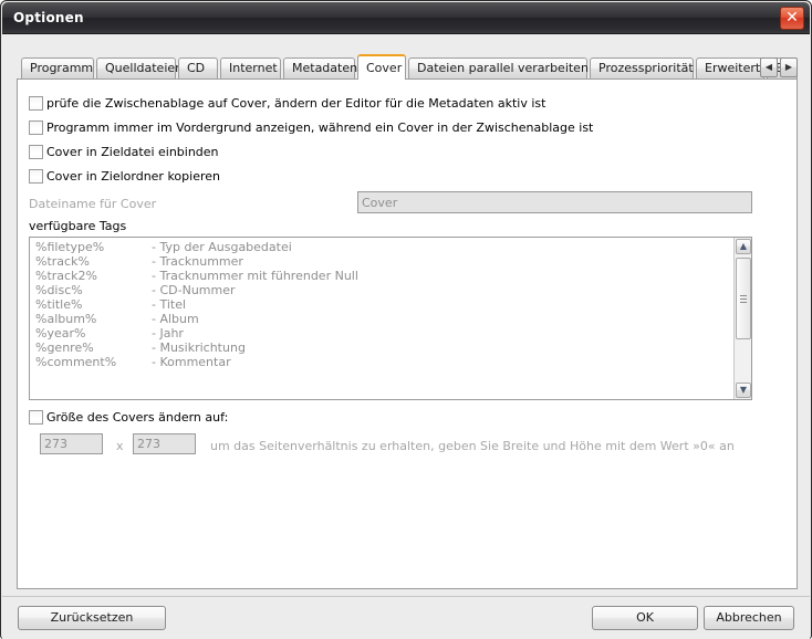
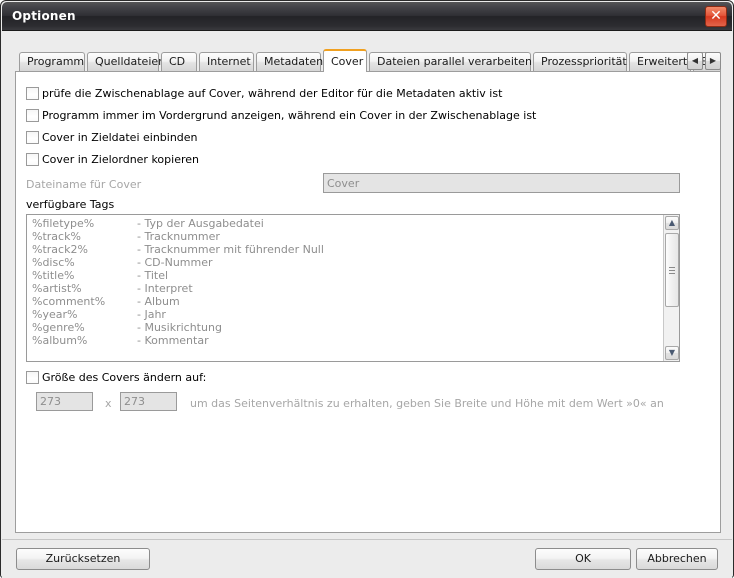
  Optionen
  ✕
  Programm
  Quelldateie
  CD
  Internet
  Metadaten
  Cover
  Dateien parallel verarbeiten
  Prozesspriorität
  Erweitert
  ◀
  ▶
- prüfe die Zwischenablage auf Cover, ändern der Editor für die Metadaten aktiv ist
+ prüfe die Zwischenablage auf Cover, während der Editor für die Metadaten aktiv ist
  Programm immer im Vordergrund anzeigen, während ein Cover in der Zwischenablage ist
  Cover in Zieldatei einbinden
  Cover in Zielordner kopieren
  Dateiname für Cover
  Cover
  verfügbare Tags
  %filetype%
  - Typ der Ausgabedatei
  %track%
  - Tracknummer
  %track2%
  - Tracknummer mit führender Null
  %disc%
  - CD-Nummer
  %title%
  - Titel
+ %artist%
+ - Interpret
- %album%
+ %comment%
  - Album
  %year%
  - Jahr
  %genre%
  - Musikrichtung
- %comment%
+ %album%
  - Kommentar
  ▲
  ▼
  Größe des Covers ändern auf:
  273
  x
  273
  um das Seitenverhältnis zu erhalten, geben Sie Breite und Höhe mit dem Wert »0« an
  Zurücksetzen
  OK
  Abbrechen
